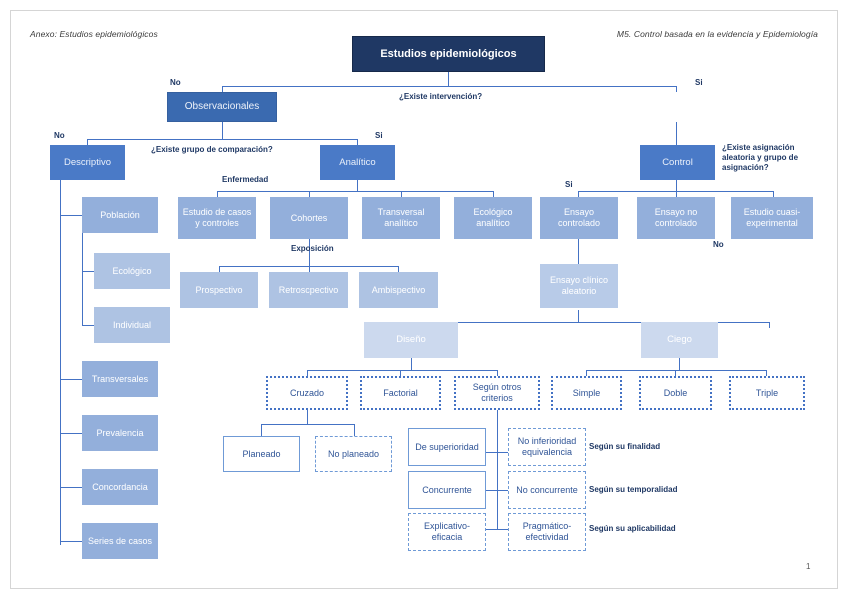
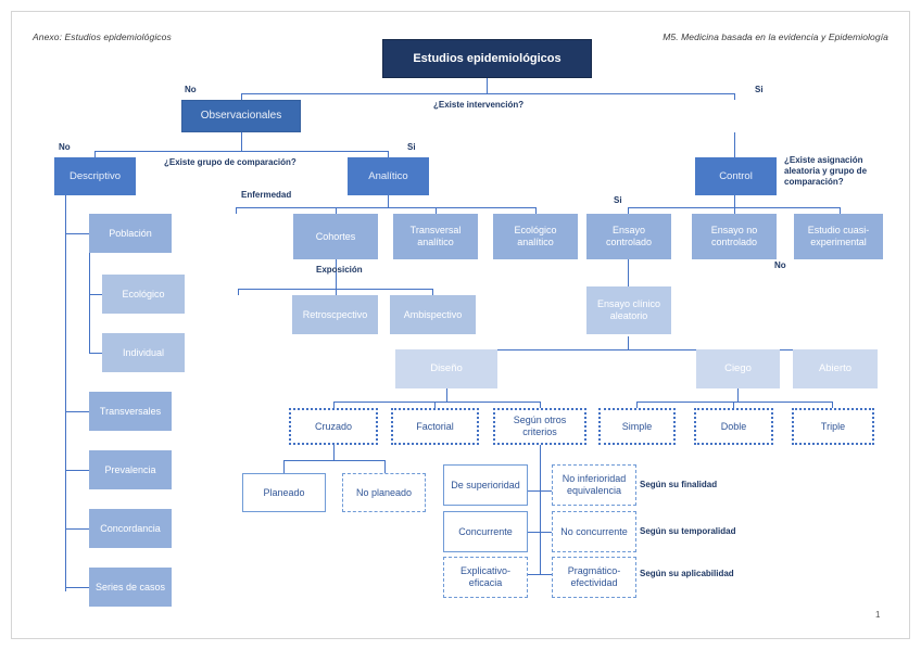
  Anexo: Estudios epidemiológicos
- M5. Control basada en la evidencia y Epidemiología
+ M5. Medicina basada en la evidencia y Epidemiología
  1
  No
  Si
  ¿Existe intervención?
  No
  Si
  ¿Existe grupo de comparación?
  Enfermedad
  Exposición
- ¿Existe asignación aleatoria y grupo de asignación?
+ ¿Existe asignación aleatoria y grupo de comparación?
  Si
  No
  Según su finalidad
  Según su temporalidad
  Según su aplicabilidad
  Estudios epidemiológicos
  Observacionales
  Descriptivo
  Analítico
  Control
  Población
  Ecológico
  Individual
  Transversales
  Prevalencia
  Concordancia
  Series de casos
- Estudio de casos y controles
  Cohortes
  Transversal analítico
  Ecológico analítico
- Prospectivo
  Retroscpectivo
  Ambispectivo
  Ensayo controlado
  Ensayo no controlado
  Estudio cuasi-experimental
  Ensayo clínico aleatorio
  Diseño
  Ciego
+ Abierto
  Cruzado
  Factorial
  Según otros criterios
  Simple
  Doble
  Triple
  Planeado
  No planeado
  De superioridad
  No inferioridad equivalencia
  Concurrente
  No concurrente
  Explicativo-eficacia
  Pragmático-efectividad
